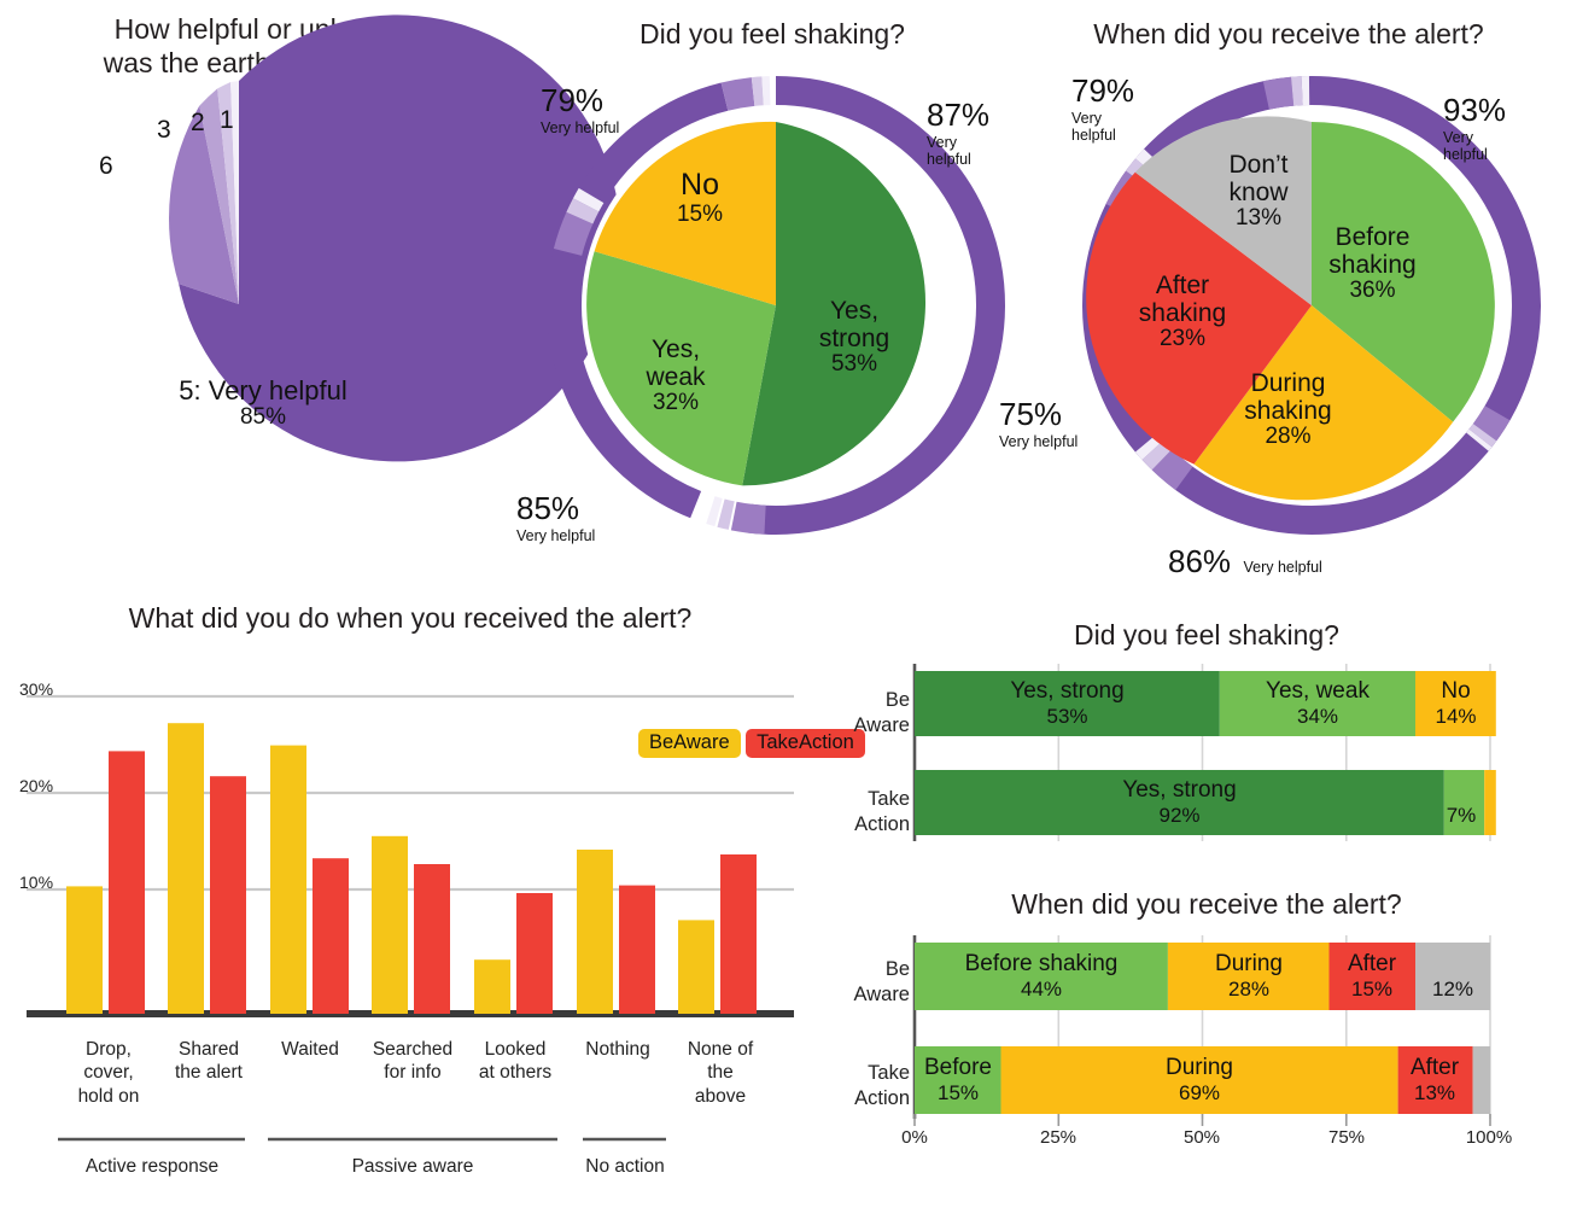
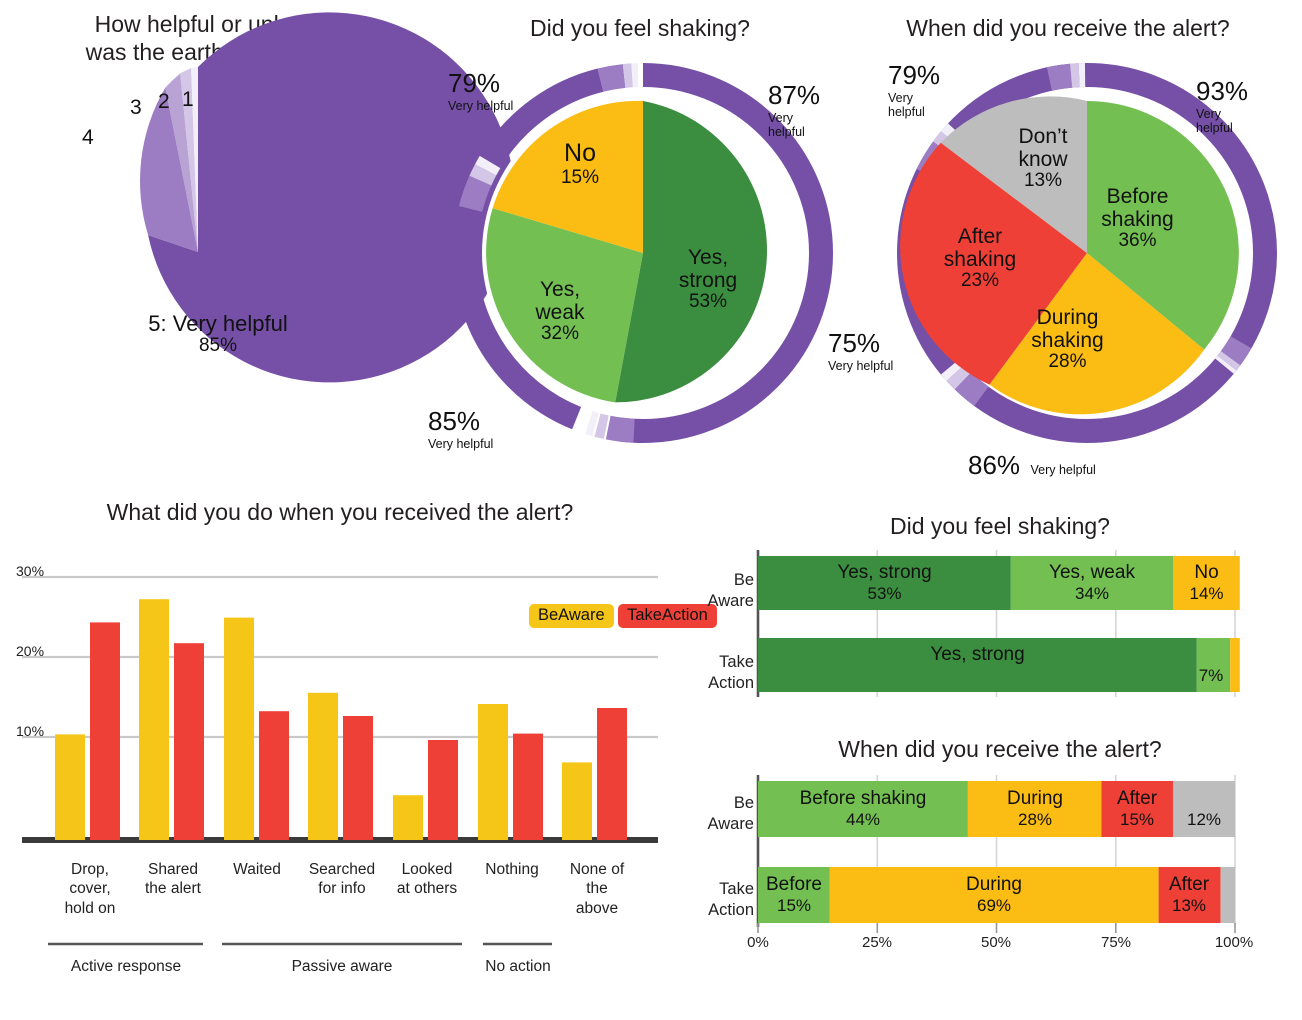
- 6
+ 4
  3
  2
  1
  5: Very helpful
  85%
  Did you feel shaking?
  Yes,
  strong
  53%
  Yes,
  weak
  32%
  No
  15%
  87%
  Very
  helpful
  85%
  Very helpful
  79%
  Very helpful
  When did you receive the alert?
  Before
  shaking
  36%
  During
  shaking
  28%
  After
  shaking
  23%
  Don’t
  know
  13%
  93%
  Very
  helpful
  86% Very helpful
  75%
  Very helpful
  79%
  Very
  helpful
  What did you do when you received the alert?
  30%
  20%
  10%
  BeAware TakeAction
  Drop,
  cover,
  hold on
  Shared
  the alert
  Waited
  Searched
  for info
  Looked
  at others
  Nothing
  None of
  the
  above
  Active response
  Passive aware
  No action
  Did you feel shaking?
  Be
  Aware
  Take
  Action
  Yes, strong
  53%
  Yes, weak
  34%
  No
  14%
  Yes, strong
- 92%
  7%
  When did you receive the alert?
  Be
  Aware
  Take
  Action
  Before shaking
  44%
  During
  28%
  After
  15%
  12%
  Before
  15%
  During
  69%
  After
  13%
  0%
  25%
  50%
  75%
  100%
